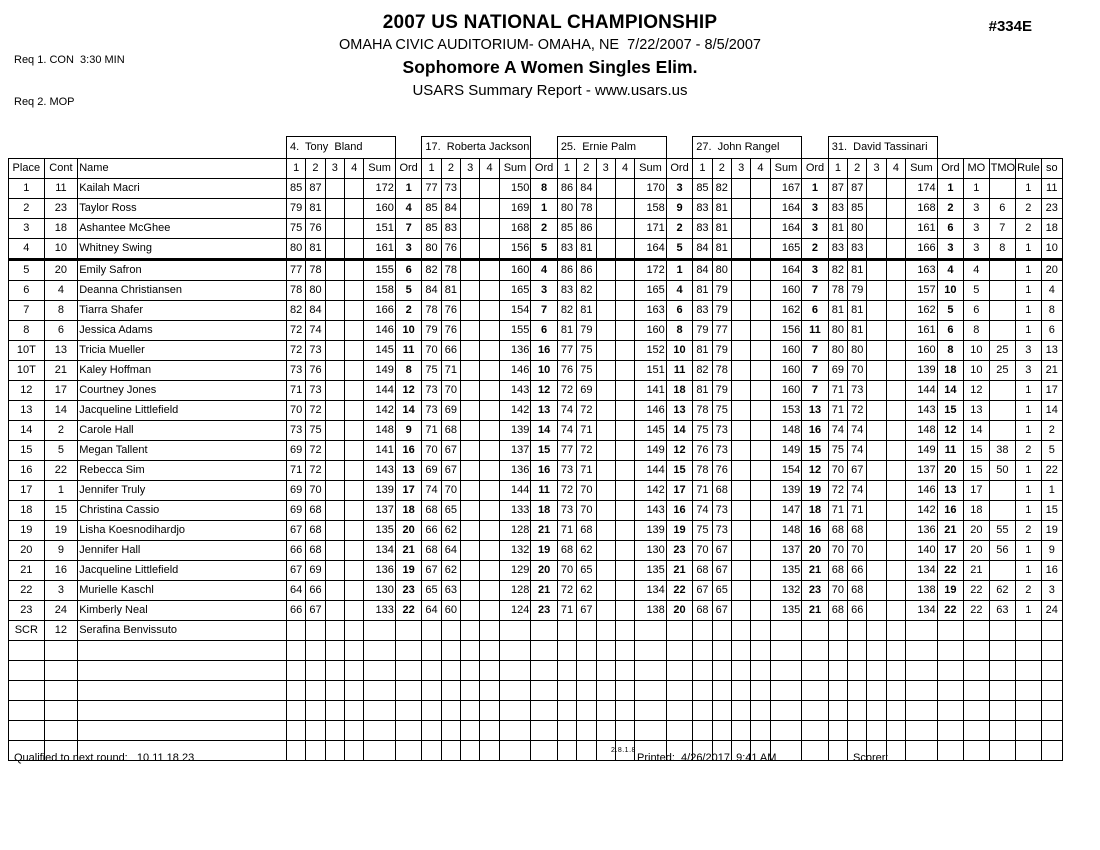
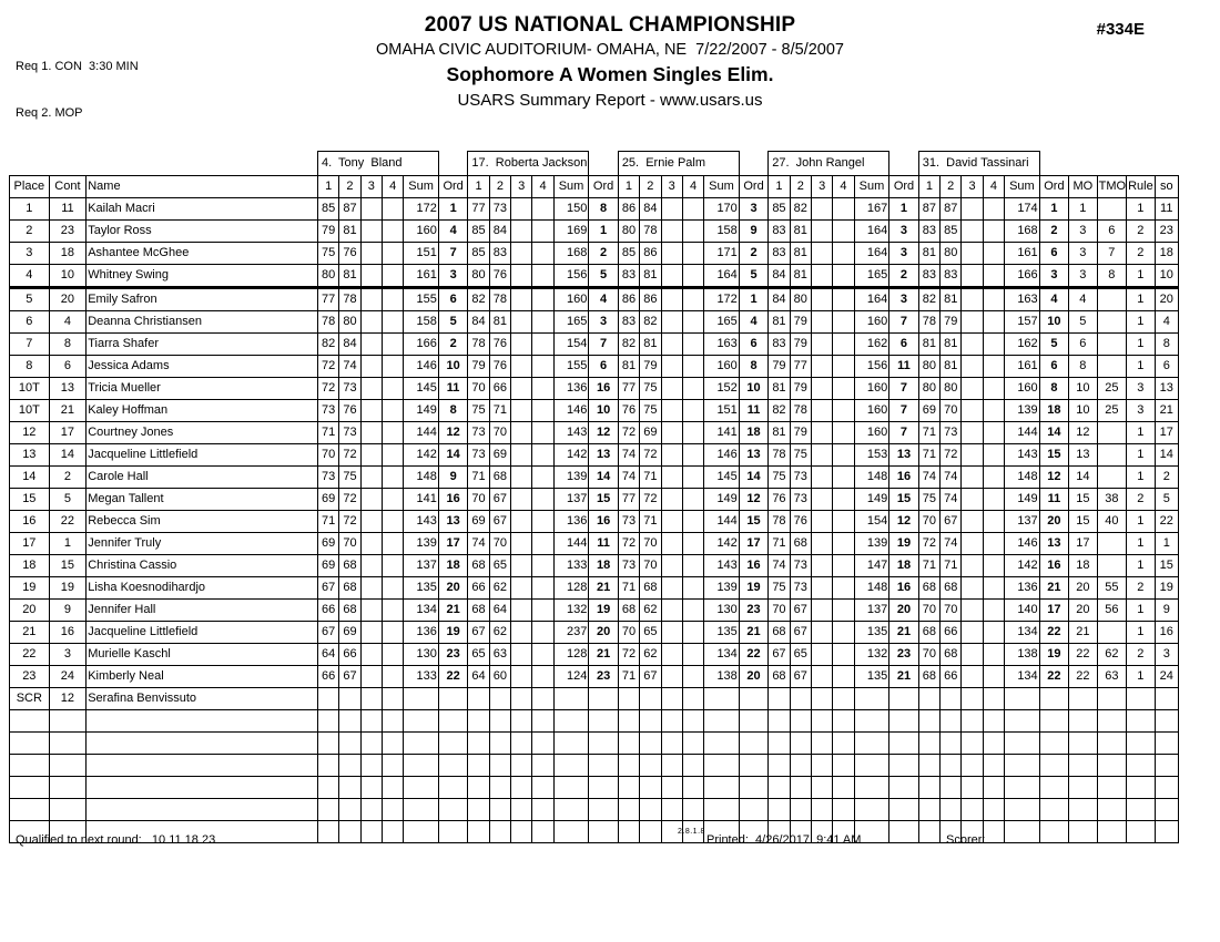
  Req 1. CON 3:30 MIN
  Req 2. MOP
  2007 US NATIONAL CHAMPIONSHIP
  OMAHA CIVIC AUDITORIUM- OMAHA, NE 7/22/2007 - 8/5/2007
  Sophomore A Women Singles Elim.
  USARS Summary Report - www.usars.us
  #334E
  	4. Tony Bland		17. Roberta Jackson		25. Ernie Palm		27. John Rangel		31. David Tassinari
  Place	Cont	Name	1	2	3	4	Sum	Ord	1	2	3	4	Sum	Ord	1	2	3	4	Sum	Ord	1	2	3	4	Sum	Ord	1	2	3	4	Sum	Ord	MO	TMO	Rule	so
  1	11	Kailah Macri	85	87			172	1	77	73			150	8	86	84			170	3	85	82			167	1	87	87			174	1	1		1	11
  2	23	Taylor Ross	79	81			160	4	85	84			169	1	80	78			158	9	83	81			164	3	83	85			168	2	3	6	2	23
  3	18	Ashantee McGhee	75	76			151	7	85	83			168	2	85	86			171	2	83	81			164	3	81	80			161	6	3	7	2	18
  4	10	Whitney Swing	80	81			161	3	80	76			156	5	83	81			164	5	84	81			165	2	83	83			166	3	3	8	1	10
  5	20	Emily Safron	77	78			155	6	82	78			160	4	86	86			172	1	84	80			164	3	82	81			163	4	4		1	20
  6	4	Deanna Christiansen	78	80			158	5	84	81			165	3	83	82			165	4	81	79			160	7	78	79			157	10	5		1	4
  7	8	Tiarra Shafer	82	84			166	2	78	76			154	7	82	81			163	6	83	79			162	6	81	81			162	5	6		1	8
  8	6	Jessica Adams	72	74			146	10	79	76			155	6	81	79			160	8	79	77			156	11	80	81			161	6	8		1	6
  10T	13	Tricia Mueller	72	73			145	11	70	66			136	16	77	75			152	10	81	79			160	7	80	80			160	8	10	25	3	13
  10T	21	Kaley Hoffman	73	76			149	8	75	71			146	10	76	75			151	11	82	78			160	7	69	70			139	18	10	25	3	21
  12	17	Courtney Jones	71	73			144	12	73	70			143	12	72	69			141	18	81	79			160	7	71	73			144	14	12		1	17
  13	14	Jacqueline Littlefield	70	72			142	14	73	69			142	13	74	72			146	13	78	75			153	13	71	72			143	15	13		1	14
  14	2	Carole Hall	73	75			148	9	71	68			139	14	74	71			145	14	75	73			148	16	74	74			148	12	14		1	2
  15	5	Megan Tallent	69	72			141	16	70	67			137	15	77	72			149	12	76	73			149	15	75	74			149	11	15	38	2	5
- 16	22	Rebecca Sim	71	72			143	13	69	67			136	16	73	71			144	15	78	76			154	12	70	67			137	20	15	50	1	22
+ 16	22	Rebecca Sim	71	72			143	13	69	67			136	16	73	71			144	15	78	76			154	12	70	67			137	20	15	40	1	22
  17	1	Jennifer Truly	69	70			139	17	74	70			144	11	72	70			142	17	71	68			139	19	72	74			146	13	17		1	1
  18	15	Christina Cassio	69	68			137	18	68	65			133	18	73	70			143	16	74	73			147	18	71	71			142	16	18		1	15
  19	19	Lisha Koesnodihardjo	67	68			135	20	66	62			128	21	71	68			139	19	75	73			148	16	68	68			136	21	20	55	2	19
  20	9	Jennifer Hall	66	68			134	21	68	64			132	19	68	62			130	23	70	67			137	20	70	70			140	17	20	56	1	9
- 21	16	Jacqueline Littlefield	67	69			136	19	67	62			129	20	70	65			135	21	68	67			135	21	68	66			134	22	21		1	16
+ 21	16	Jacqueline Littlefield	67	69			136	19	67	62			237	20	70	65			135	21	68	67			135	21	68	66			134	22	21		1	16
  22	3	Murielle Kaschl	64	66			130	23	65	63			128	21	72	62			134	22	67	65			132	23	70	68			138	19	22	62	2	3
  23	24	Kimberly Neal	66	67			133	22	64	60			124	23	71	67			138	20	68	67			135	21	68	66			134	22	22	63	1	24
  SCR	12	Serafina Benvissuto
  Qualified to next round: 10 11 18 23
  Printed: 4/26/2017 9:41 AM
  Scorer:
